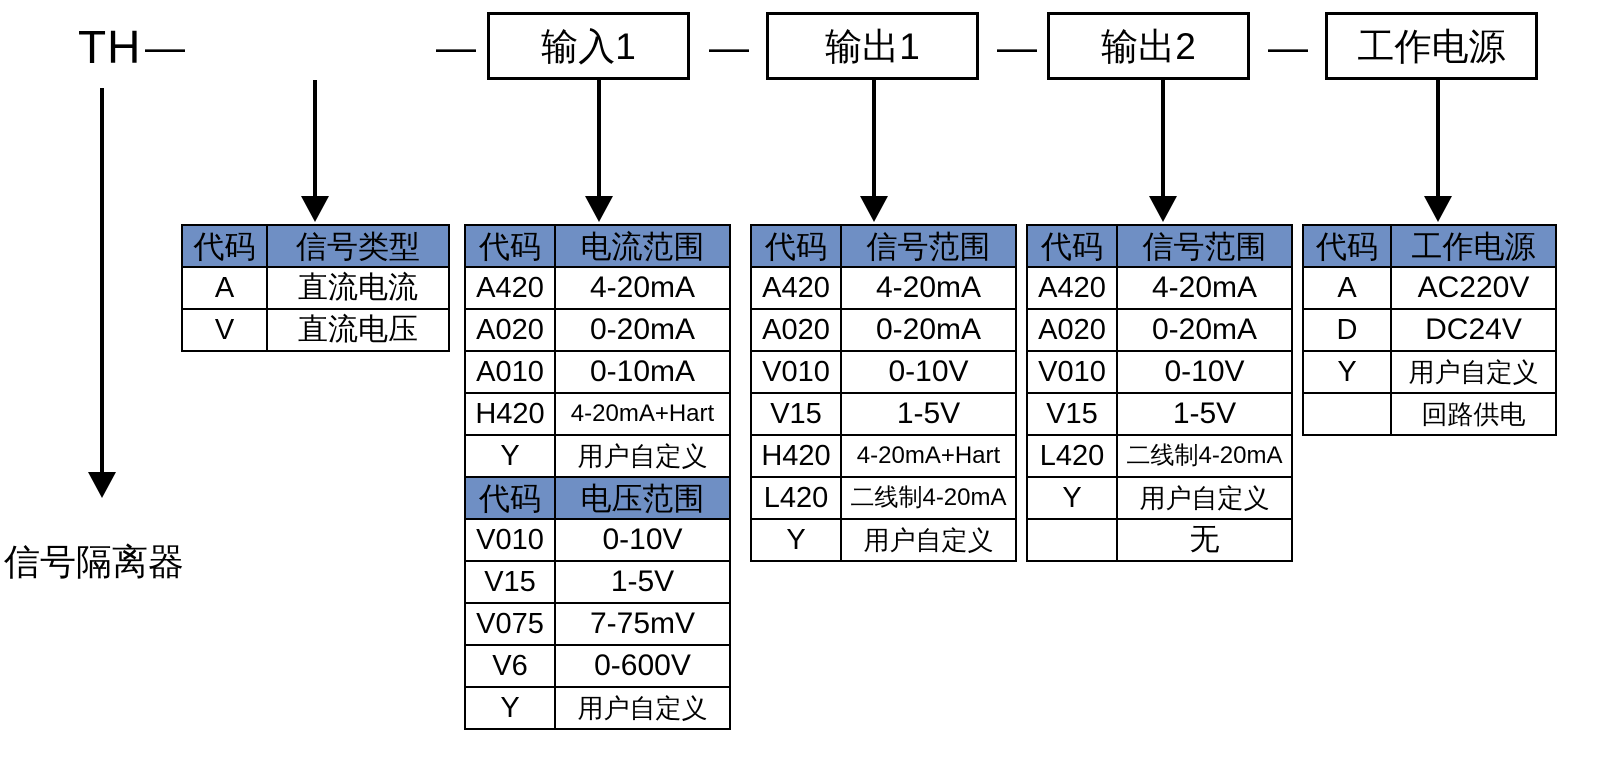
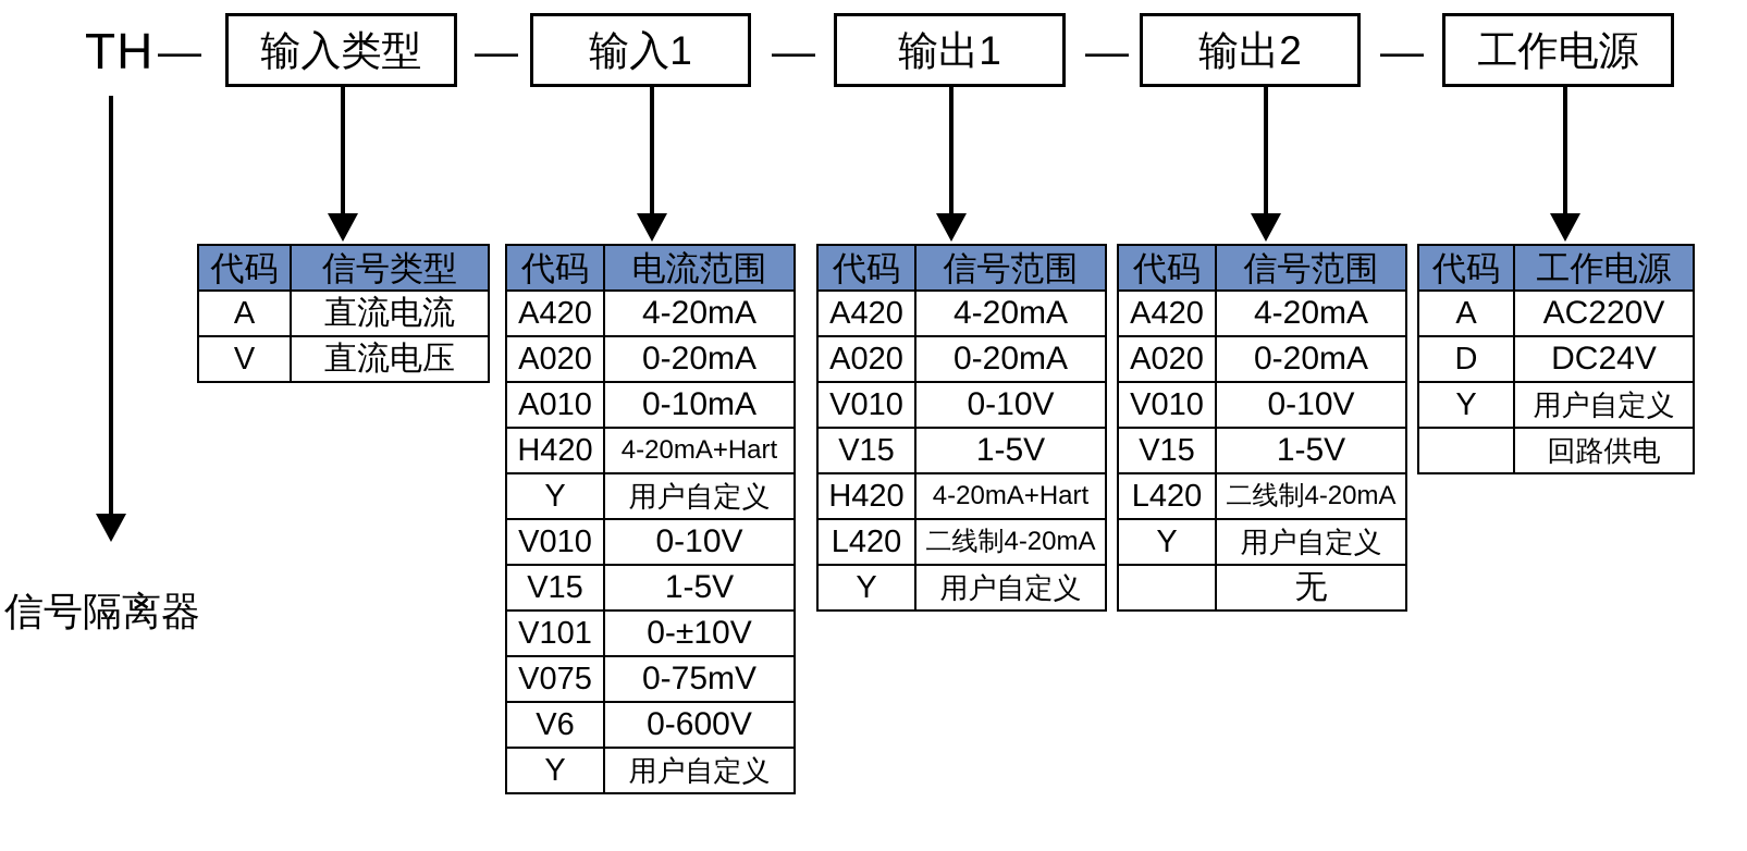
  TH
  —
+ 输入类型
  —
  输入1
  —
  输出1
  —
  输出2
  —
  工作电源
  代码	信号类型
  A	直流电流
  V	直流电压
  代码	电流范围
  A420	4-20mA
  A020	0-20mA
  A010	0-10mA
  H420	4-20mA+Hart
  Y	用户自定义
- 代码	电压范围
  V010	0-10V
  V15	1-5V
+ V101	0-±10V
- V075	7-75mV
+ V075	0-75mV
  V6	0-600V
  Y	用户自定义
  代码	信号范围
  A420	4-20mA
  A020	0-20mA
  V010	0-10V
  V15	1-5V
  H420	4-20mA+Hart
  L420	二线制4-20mA
  Y	用户自定义
  代码	信号范围
  A420	4-20mA
  A020	0-20mA
  V010	0-10V
  V15	1-5V
  L420	二线制4-20mA
  Y	用户自定义
  	无
  代码	工作电源
  A	AC220V
  D	DC24V
  Y	用户自定义
  	回路供电
  信号隔离器
